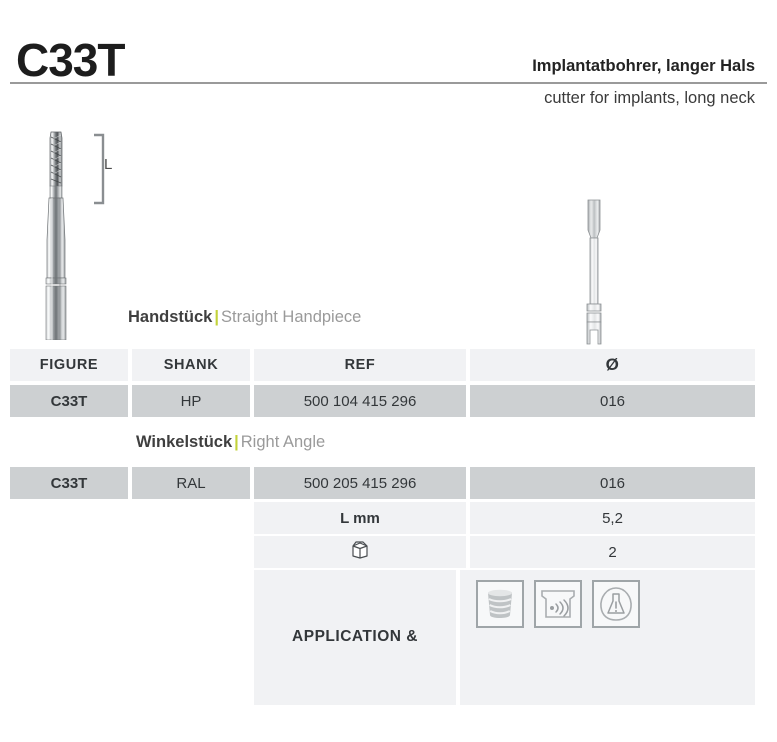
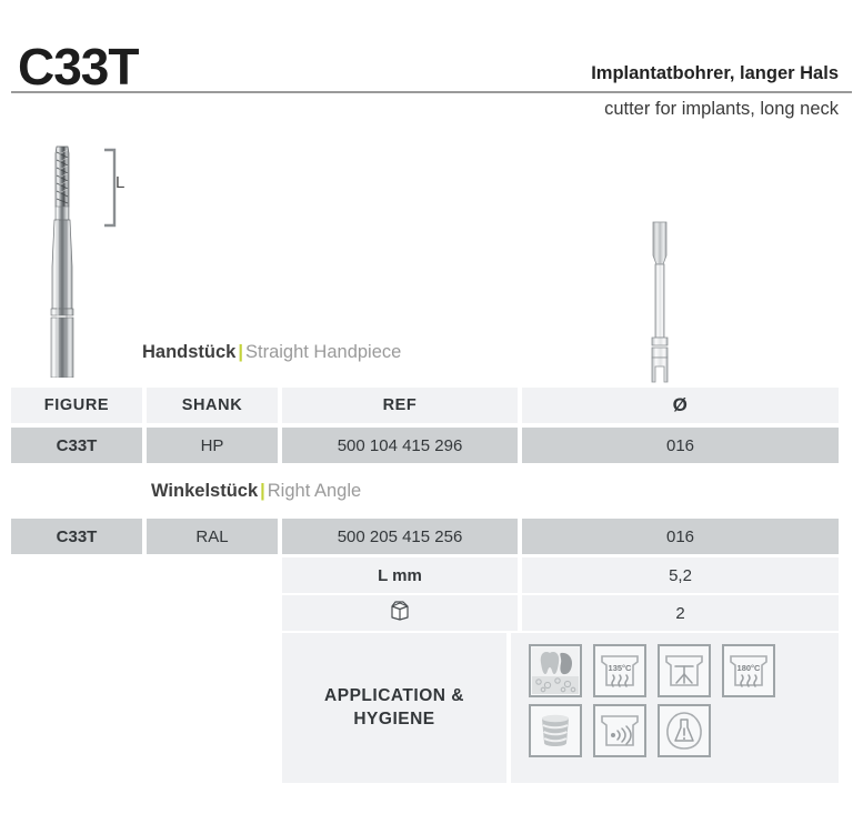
  C33T
  Implantatbohrer, langer Hals
  cutter for implants, long neck
  L
  Handstück|Straight Handpiece
  FIGURE
  SHANK
  REF
  Ø
  C33T
  HP
  500 104 415 296
  016
  Winkelstück|Right Angle
  C33T
  RAL
- 500 205 415 296
+ 500 205 415 256
  016
  L mm
  5,2
  2
  APPLICATION &
+ HYGIENE
+ 135°C
+ 180°C
  W
